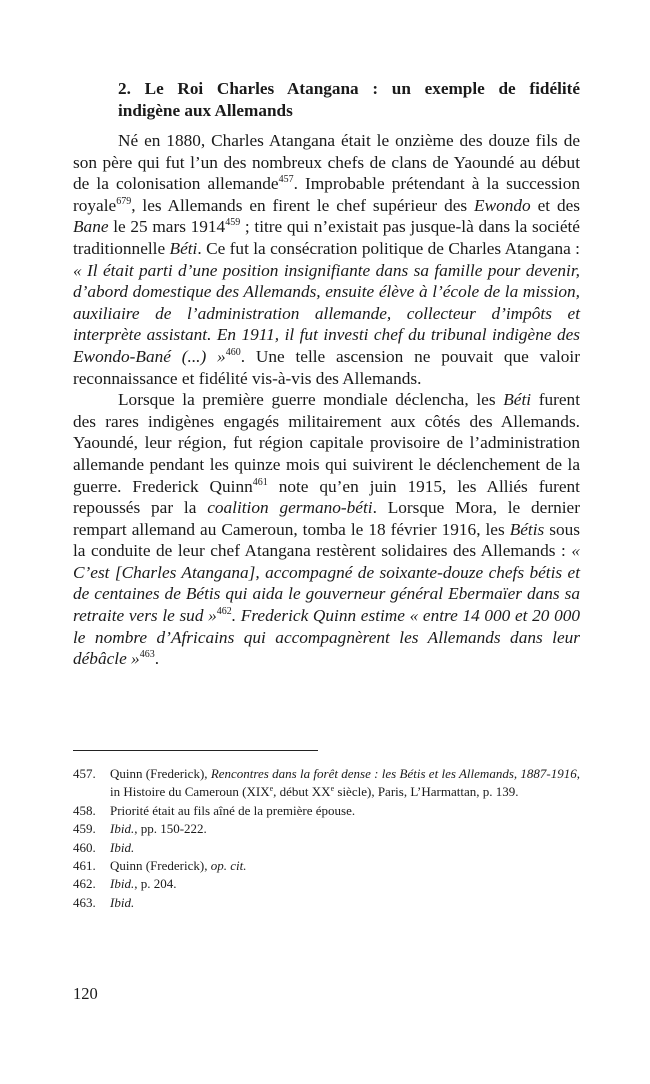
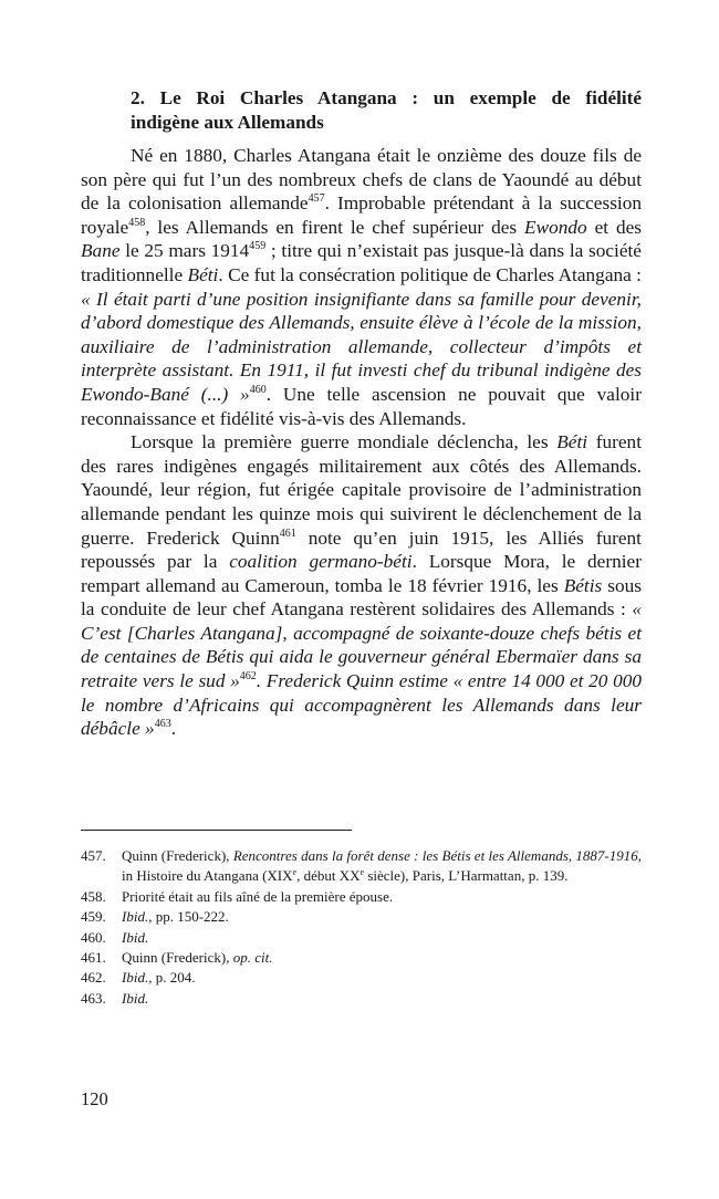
  2. Le Roi Charles Atangana : un exemple de fidélité
  indigène aux Allemands
- Né en 1880, Charles Atangana était le onzième des douze fils de son père qui fut l’un des nombreux chefs de clans de Yaoundé au début de la colonisation allemande457. Improbable prétendant à la succession royale679, les Allemands en firent le chef supérieur des Ewondo et des Bane le 25 mars 1914459 ; titre qui n’existait pas jusque-là dans la société traditionnelle Béti. Ce fut la consécration politique de Charles Atangana : « Il était parti d’une position insignifiante dans sa famille pour devenir, d’abord domestique des Allemands, ensuite élève à l’école de la mission, auxiliaire de l’administration allemande, collecteur d’impôts et interprète assistant. En 1911, il fut investi chef du tribunal indigène des Ewondo-Bané (...) »460. Une telle ascension ne pouvait que valoir reconnaissance et fidélité vis-à-vis des Allemands.
+ Né en 1880, Charles Atangana était le onzième des douze fils de son père qui fut l’un des nombreux chefs de clans de Yaoundé au début de la colonisation allemande457. Improbable prétendant à la succession royale458, les Allemands en firent le chef supérieur des Ewondo et des Bane le 25 mars 1914459 ; titre qui n’existait pas jusque-là dans la société traditionnelle Béti. Ce fut la consécration politique de Charles Atangana : « Il était parti d’une position insignifiante dans sa famille pour devenir, d’abord domestique des Allemands, ensuite élève à l’école de la mission, auxiliaire de l’administration allemande, collecteur d’impôts et interprète assistant. En 1911, il fut investi chef du tribunal indigène des Ewondo-Bané (...) »460. Une telle ascension ne pouvait que valoir reconnaissance et fidélité vis-à-vis des Allemands.
- Lorsque la première guerre mondiale déclencha, les Béti furent des rares indigènes engagés militairement aux côtés des Allemands. Yaoundé, leur région, fut région capitale provisoire de l’administration allemande pendant les quinze mois qui suivirent le déclenchement de la guerre. Frederick Quinn461 note qu’en juin 1915, les Alliés furent repoussés par la coalition germano-béti. Lorsque Mora, le dernier rempart allemand au Cameroun, tomba le 18 février 1916, les Bétis sous la conduite de leur chef Atangana restèrent solidaires des Allemands : « C’est [Charles Atangana], accompagné de soixante-douze chefs bétis et de centaines de Bétis qui aida le gouverneur général Ebermaïer dans sa retraite vers le sud »462. Frederick Quinn estime « entre 14 000 et 20 000 le nombre d’Africains qui accompagnèrent les Allemands dans leur débâcle »463.
+ Lorsque la première guerre mondiale déclencha, les Béti furent des rares indigènes engagés militairement aux côtés des Allemands. Yaoundé, leur région, fut érigée capitale provisoire de l’administration allemande pendant les quinze mois qui suivirent le déclenchement de la guerre. Frederick Quinn461 note qu’en juin 1915, les Alliés furent repoussés par la coalition germano-béti. Lorsque Mora, le dernier rempart allemand au Cameroun, tomba le 18 février 1916, les Bétis sous la conduite de leur chef Atangana restèrent solidaires des Allemands : « C’est [Charles Atangana], accompagné de soixante-douze chefs bétis et de centaines de Bétis qui aida le gouverneur général Ebermaïer dans sa retraite vers le sud »462. Frederick Quinn estime « entre 14 000 et 20 000 le nombre d’Africains qui accompagnèrent les Allemands dans leur débâcle »463.
  457.
- Quinn (Frederick), Rencontres dans la forêt dense : les Bétis et les Allemands, 1887-1916, in Histoire du Cameroun (XIXe, début XXe siècle), Paris, L’Harmattan, p. 139.
+ Quinn (Frederick), Rencontres dans la forêt dense : les Bétis et les Allemands, 1887-1916, in Histoire du Atangana (XIXe, début XXe siècle), Paris, L’Harmattan, p. 139.
  458.
  Priorité était au fils aîné de la première épouse.
  459.
  Ibid., pp. 150-222.
  460.
  Ibid.
  461.
  Quinn (Frederick), op. cit.
  462.
  Ibid., p. 204.
  463.
  Ibid.
  120
